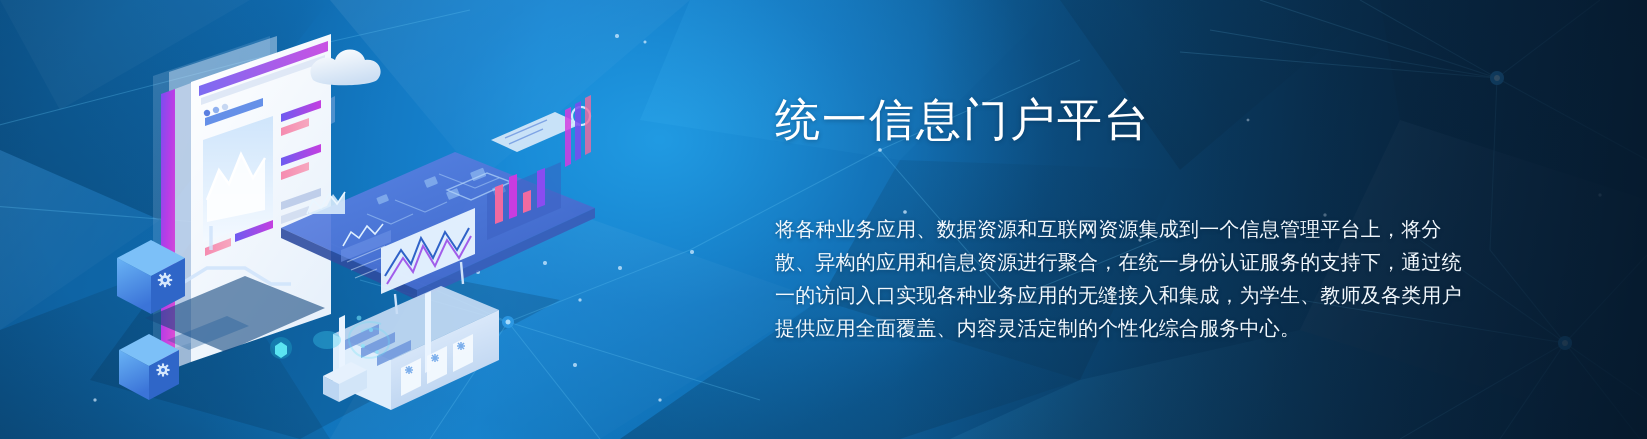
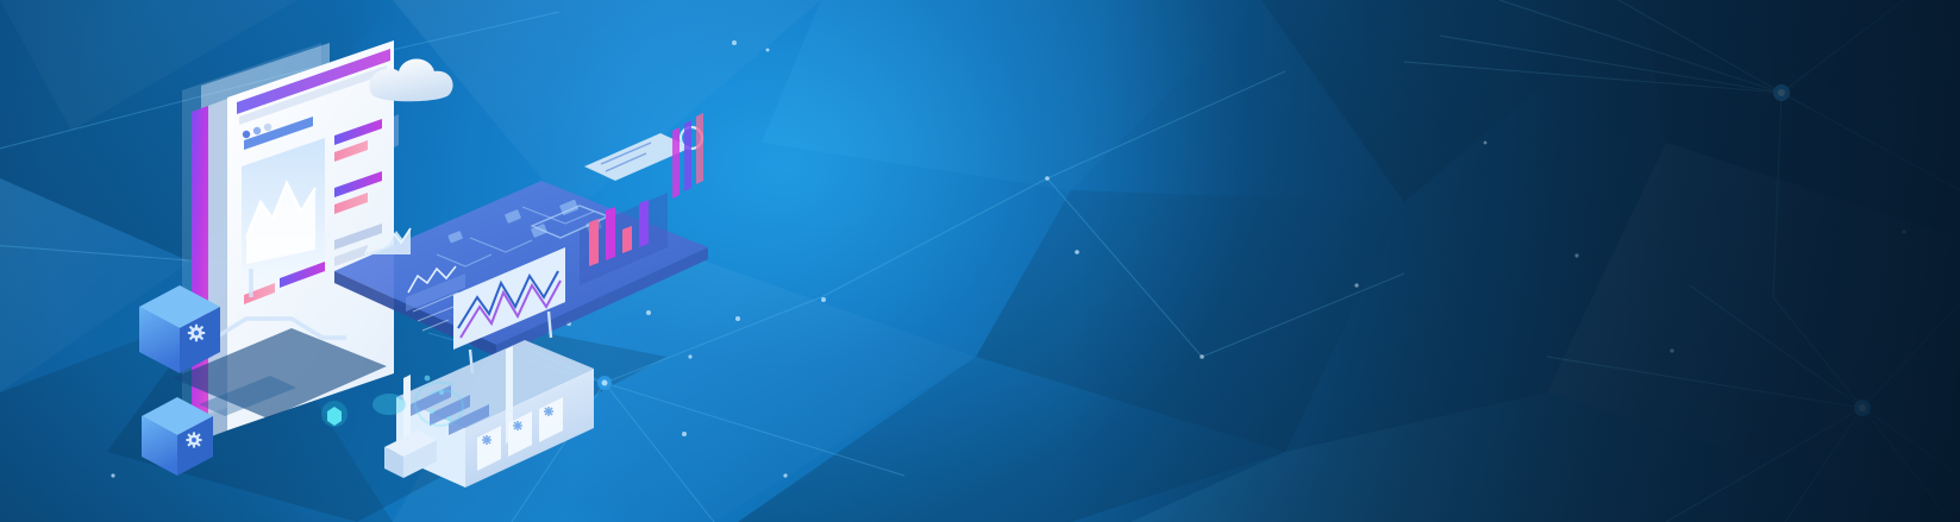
- 统一信息门户平台
- 将各种业务应用、数据资源和互联网资源集成到一个信息管理平台上，将分散、异构的应用和信息资源进行聚合，在统一身份认证服务的支持下，通过统一的访问入口实现各种业务应用的无缝接入和集成，为学生、教师及各类用户提供应用全面覆盖、内容灵活定制的个性化综合服务中心。
